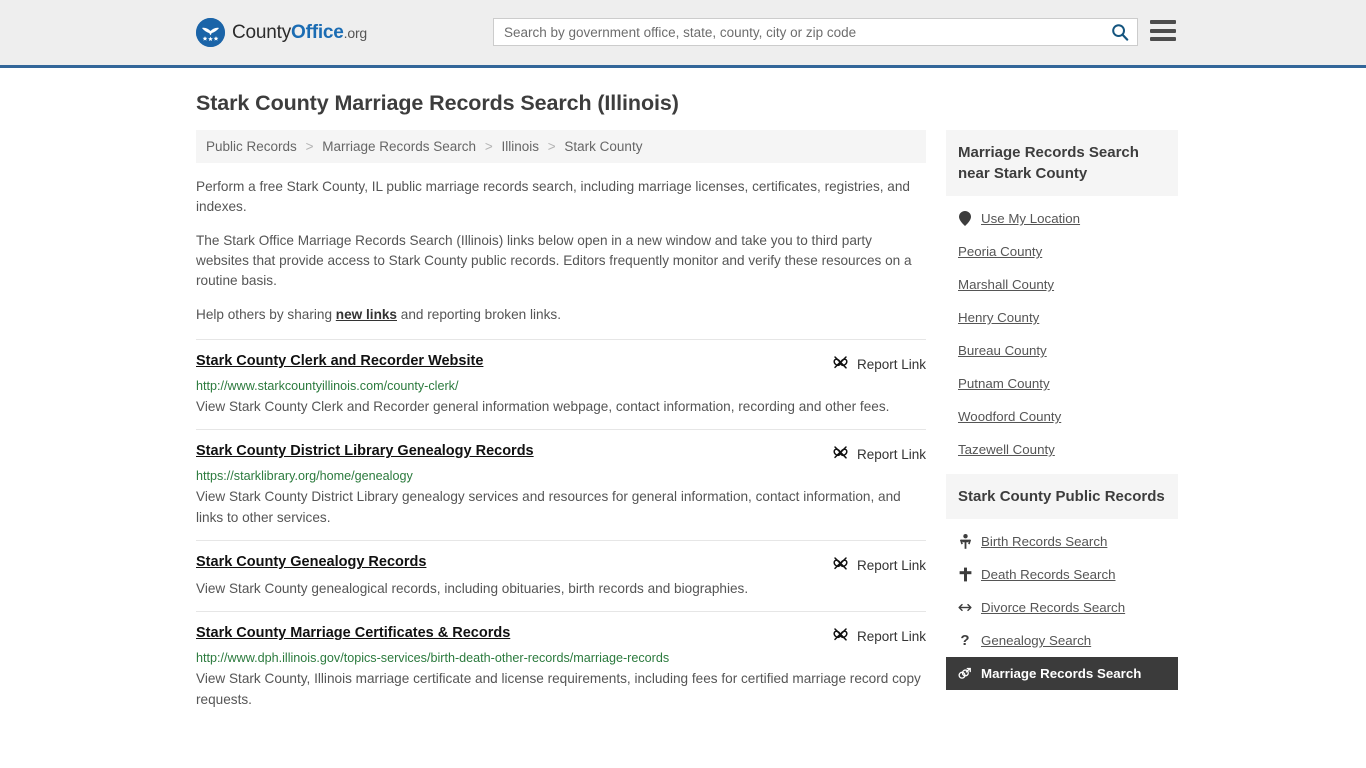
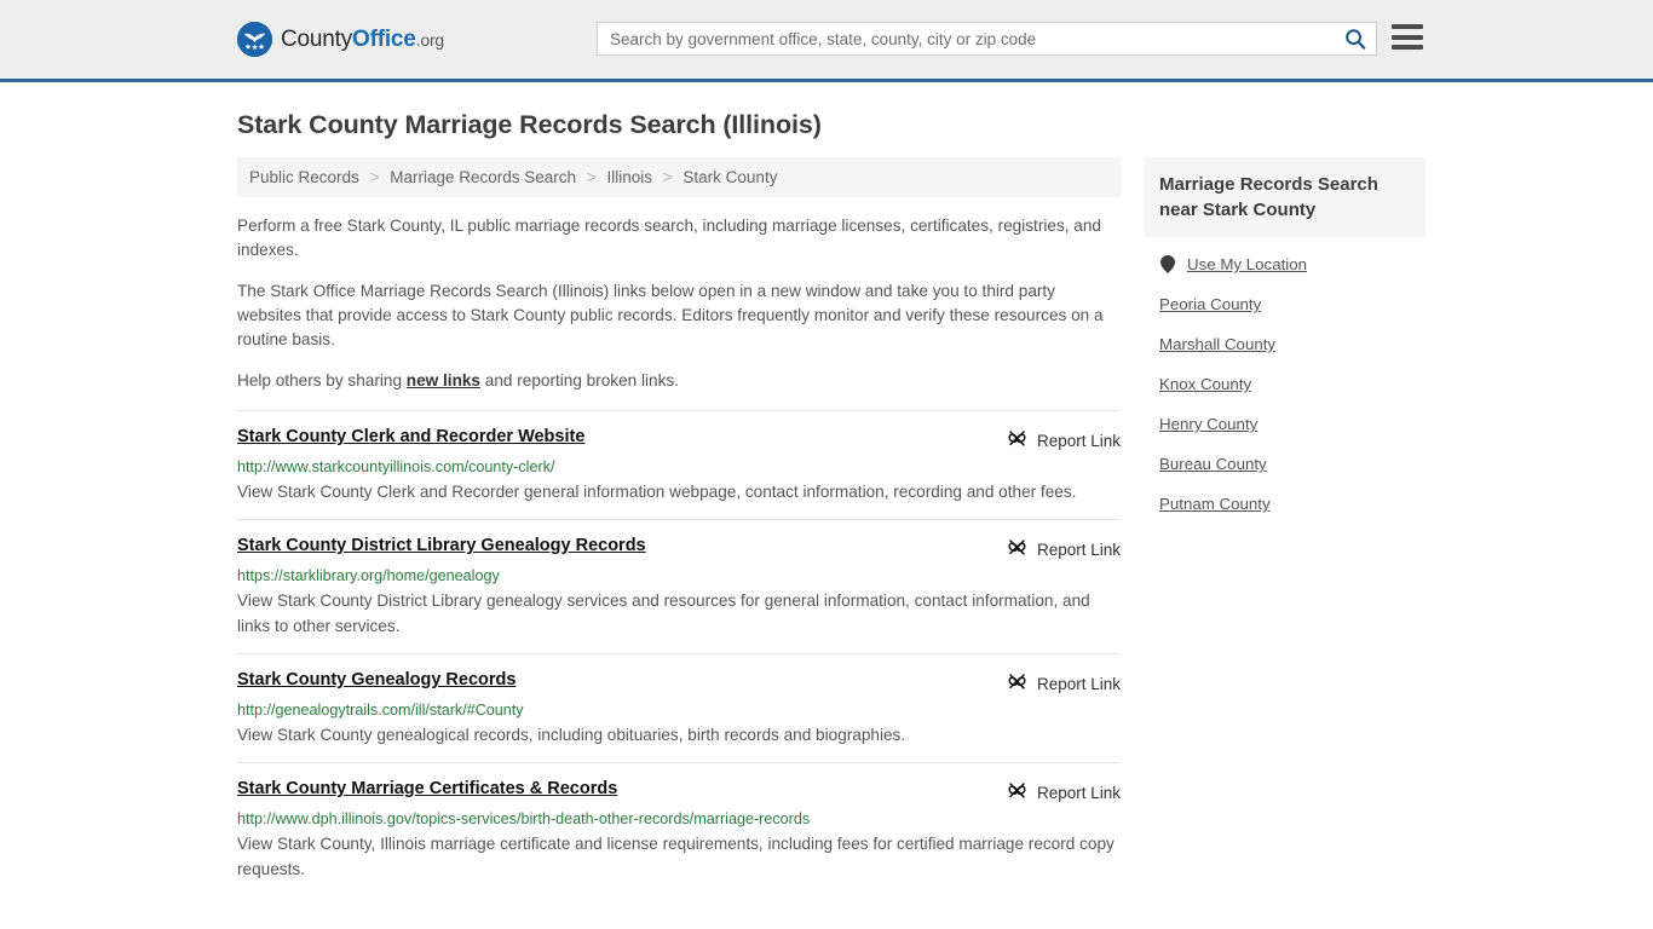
  CountyOffice.org
  Search by government office, state, county, city or zip code
  Stark County Marriage Records Search (Illinois)
  Public Records > Marriage Records Search > Illinois > Stark County
  Perform a free Stark County, IL public marriage records search, including marriage licenses, certificates, registries, and indexes.
  The Stark Office Marriage Records Search (Illinois) links below open in a new window and take you to third party websites that provide access to Stark County public records. Editors frequently monitor and verify these resources on a routine basis.
  Help others by sharing new links and reporting broken links.
  Stark County Clerk and Recorder Website
  Report Link
  http://www.starkcountyillinois.com/county-clerk/
  View Stark County Clerk and Recorder general information webpage, contact information, recording and other fees.
  Stark County District Library Genealogy Records
  Report Link
  https://starklibrary.org/home/genealogy
  View Stark County District Library genealogy services and resources for general information, contact information, and links to other services.
  Stark County Genealogy Records
  Report Link
+ http://genealogytrails.com/ill/stark/#County
  View Stark County genealogical records, including obituaries, birth records and biographies.
  Stark County Marriage Certificates & Records
  Report Link
  http://www.dph.illinois.gov/topics-services/birth-death-other-records/marriage-records
  View Stark County, Illinois marriage certificate and license requirements, including fees for certified marriage record copy requests.
  Marriage Records Search near Stark County
  Use My Location
  Peoria County
  Marshall County
+ Knox County
  Henry County
  Bureau County
  Putnam County
- Woodford County
- Tazewell County
- Stark County Public Records
- Birth Records Search
- Death Records Search
- Divorce Records Search
- ?
- Genealogy Search
- Marriage Records Search
